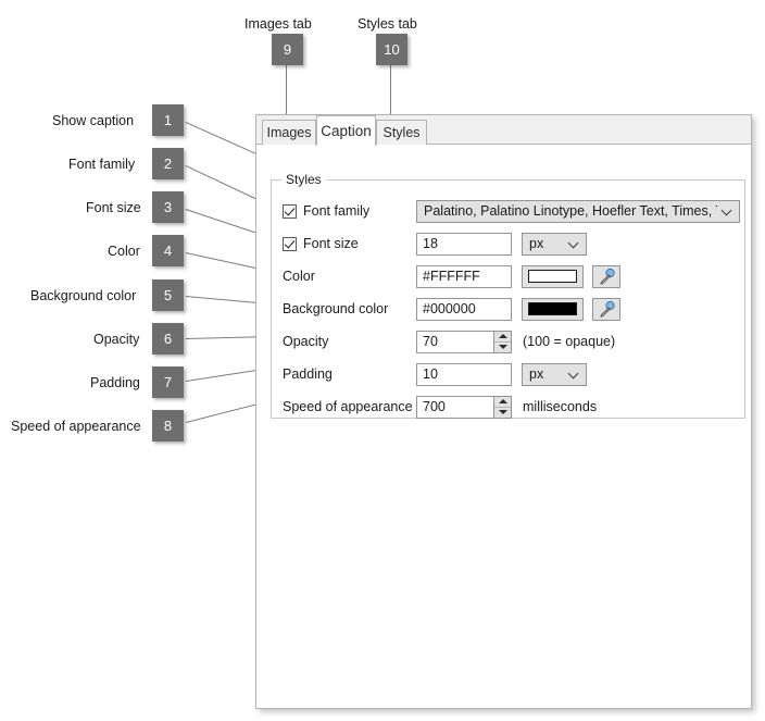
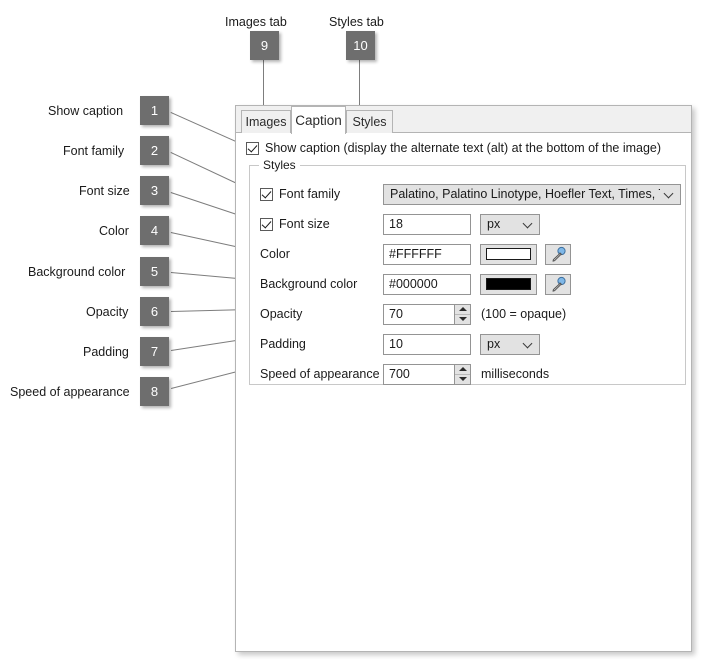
  Show caption
  1
  Font family
  2
  Font size
  3
  Color
  4
  Background color
  5
  Opacity
  6
  Padding
  7
  Speed of appearance
  8
  Images tab
  9
  Styles tab
  10
  Images
  Caption
  Styles
+ Show caption (display the alternate text (alt) at the bottom of the image)
  Styles
  Font family
  Palatino, Palatino Linotype, Hoefler Text, Times,
  Font size
  18
  px
  Color
  #FFFFFF
  Background color
  #000000
  Opacity
  70
  (100 = opaque)
  Padding
  10
  px
  Speed of appearance
  700
  milliseconds
